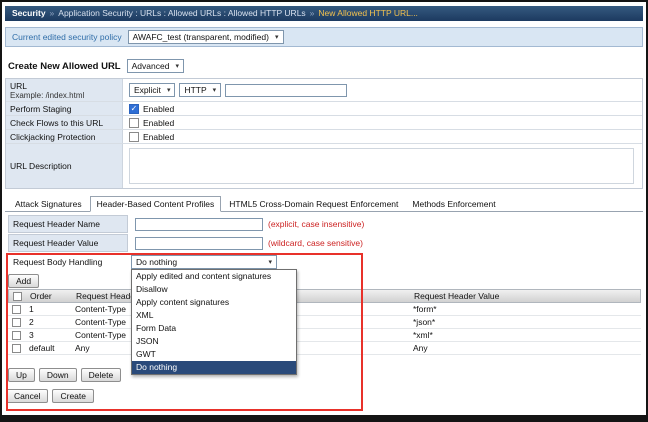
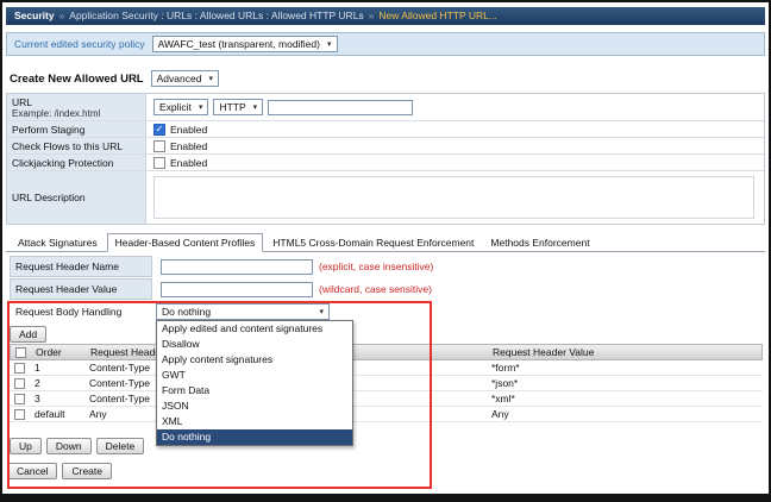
  Security » Application Security : URLs : Allowed URLs : Allowed HTTP URLs » New Allowed HTTP URL...
  Current edited security policy
  AWAFC_test (transparent, modified)
  Create New Allowed URL
  Advanced
  URL
  Example: /index.html
  Explicit
  HTTP
  Perform Staging
  ✓
  Enabled
  Check Flows to this URL
  Enabled
  Clickjacking Protection
  Enabled
  URL Description
  Attack Signatures
  Header-Based Content Profiles
  HTML5 Cross-Domain Request Enforcement
  Methods Enforcement
  Request Header Name
  (explicit, case insensitive)
  Request Header Value
  (wildcard, case sensitive)
  Request Body Handling
  Do nothing
  Add
  Order
  Request Header Value
  1
  Content-Type
  *form*
  2
  Content-Type
  *json*
  3
  Content-Type
  *xml*
  default
  Any
  Any
  Up
  Down
  Delete
  Cancel
  Create
  Apply edited and content signatures
  Disallow
  Apply content signatures
- XML
+ GWT
  Form Data
  JSON
- GWT
+ XML
  Do nothing
